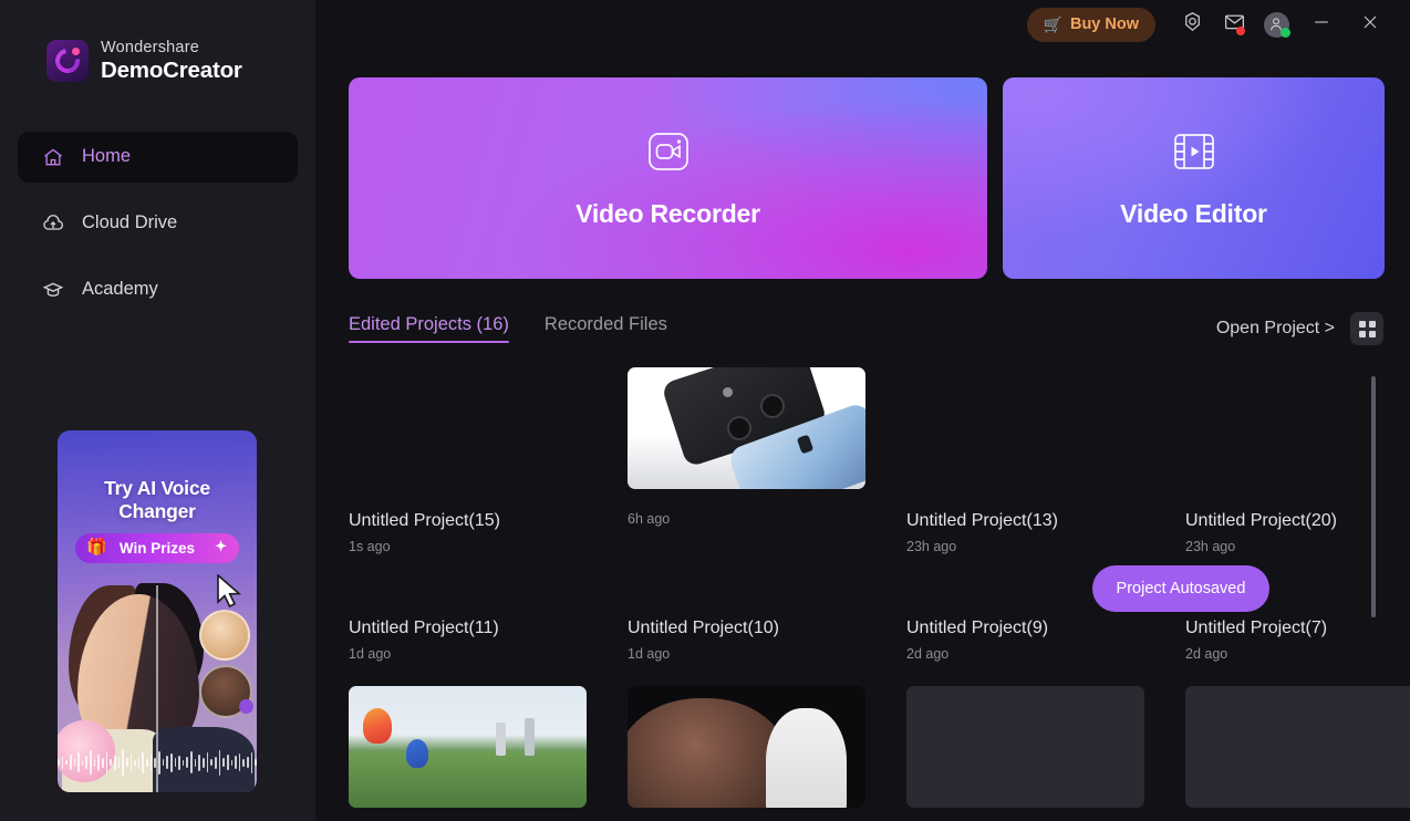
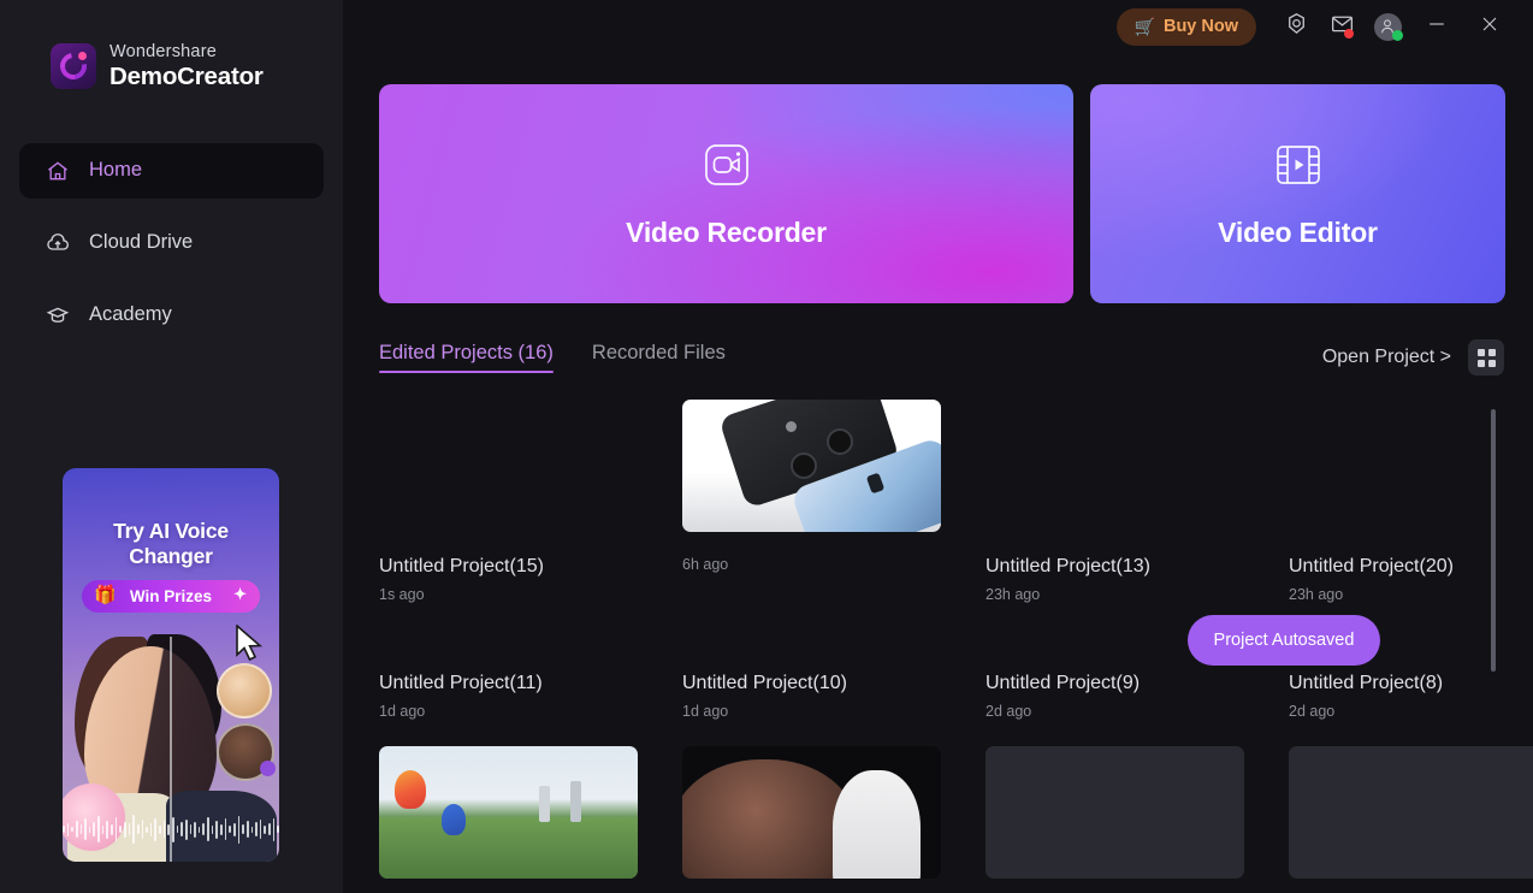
  Wondershare
  DemoCreator
  Home
  Cloud Drive
  Academy
  Try AI Voice
  Changer
  🎁
  Win Prizes
  ✦
  🛒
  Buy Now
  Video Recorder
  Video Editor
  Edited Projects (16)
  Recorded Files
  Open Project >
  Untitled Project(15)
  1s ago
  6h ago
  Untitled Project(13)
  23h ago
  Untitled Project(20)
  23h ago
  Untitled Project(11)
  1d ago
  Untitled Project(10)
  1d ago
  Untitled Project(9)
  2d ago
- Untitled Project(7)
+ Untitled Project(8)
  2d ago
  Project Autosaved
